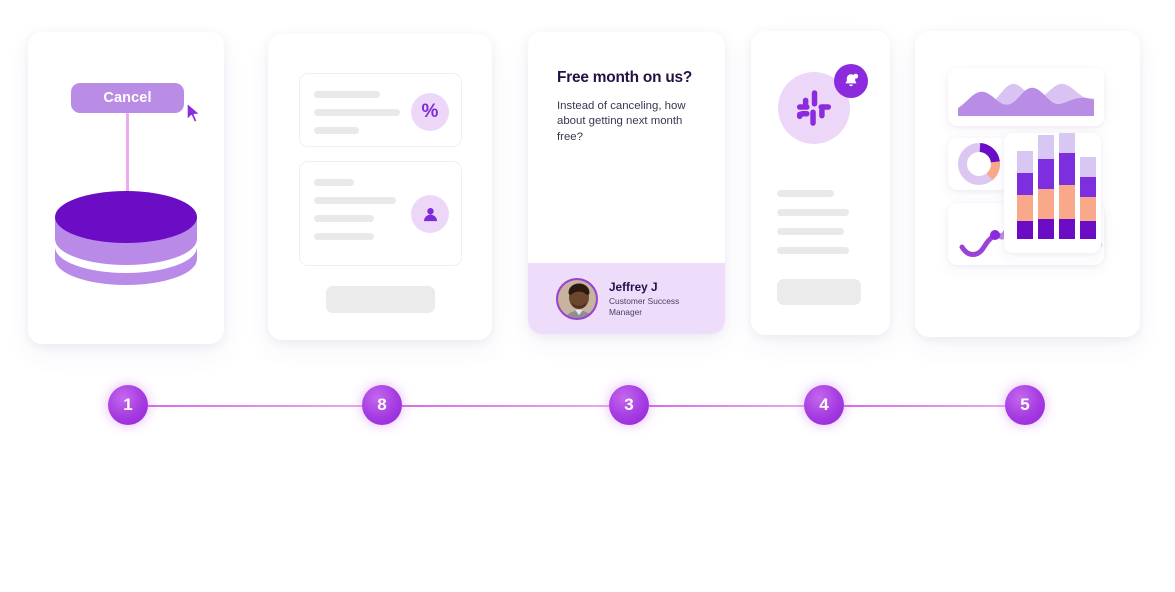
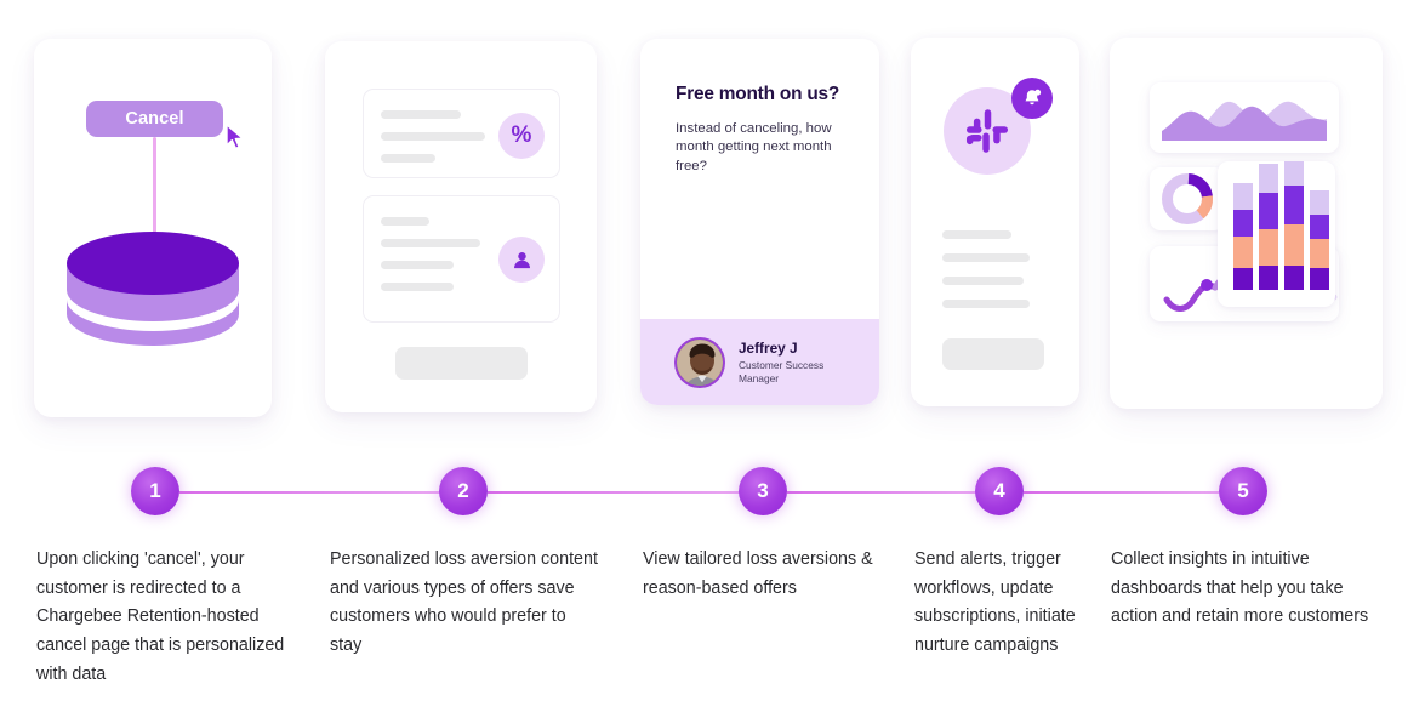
  Cancel
  %
  Free month on us?
- Instead of canceling, how about getting next month free?
+ Instead of canceling, how month getting next month free?
  Jeffrey J
  Customer Success
  Manager
  1
- 8
+ 2
  3
  4
  5
+ Upon clicking 'cancel', your customer is redirected to a Chargebee Retention-hosted cancel page that is personalized with data
+ Personalized loss aversion content and various types of offers save customers who would prefer to stay
+ View tailored loss aversions & reason-based offers
+ Send alerts, trigger workflows, update subscriptions, initiate nurture campaigns
+ Collect insights in intuitive dashboards that help you take action and retain more customers
